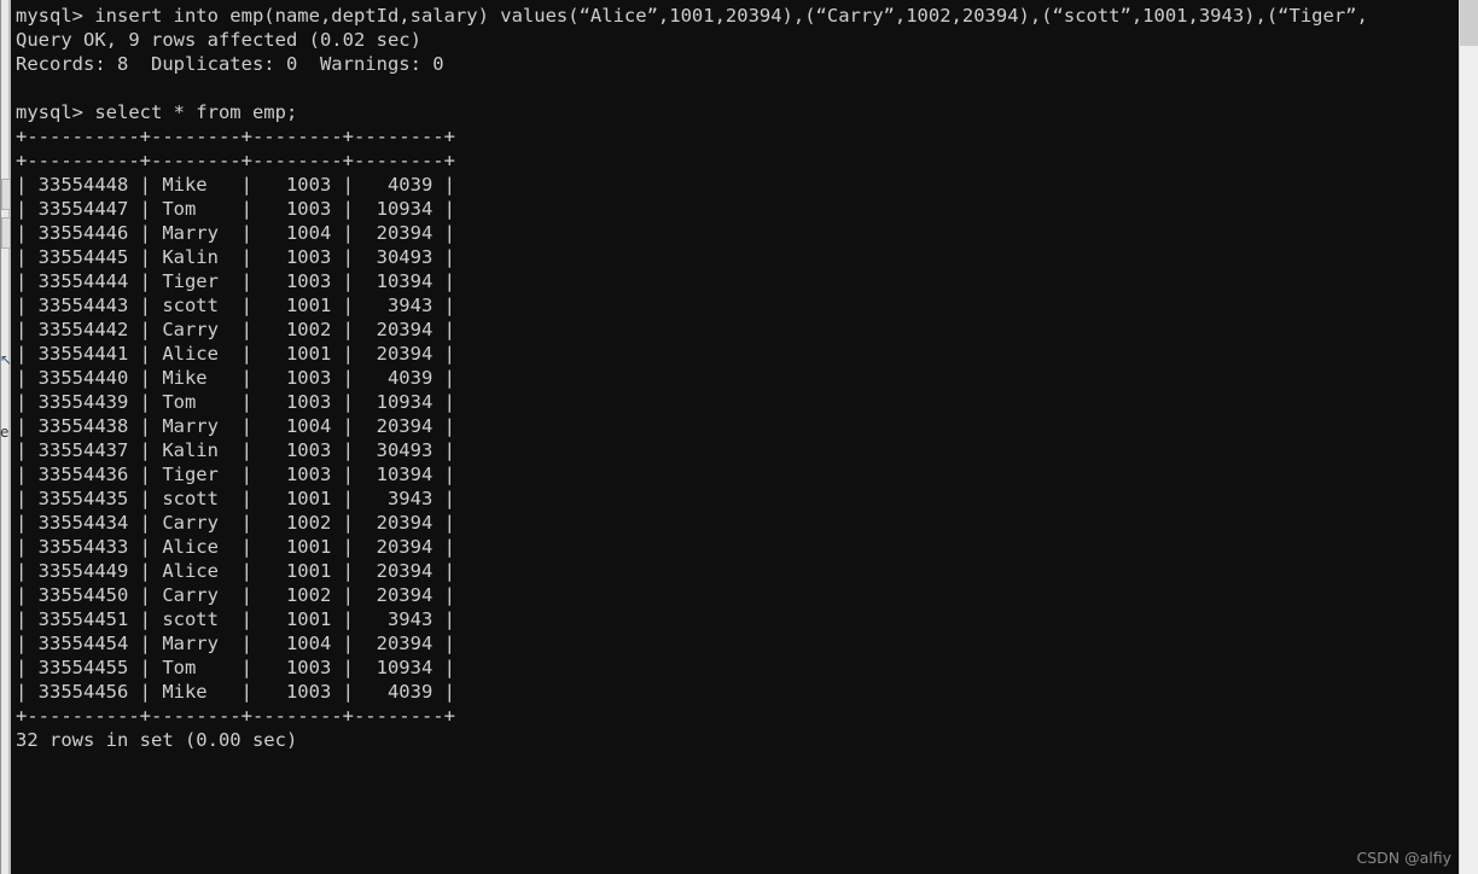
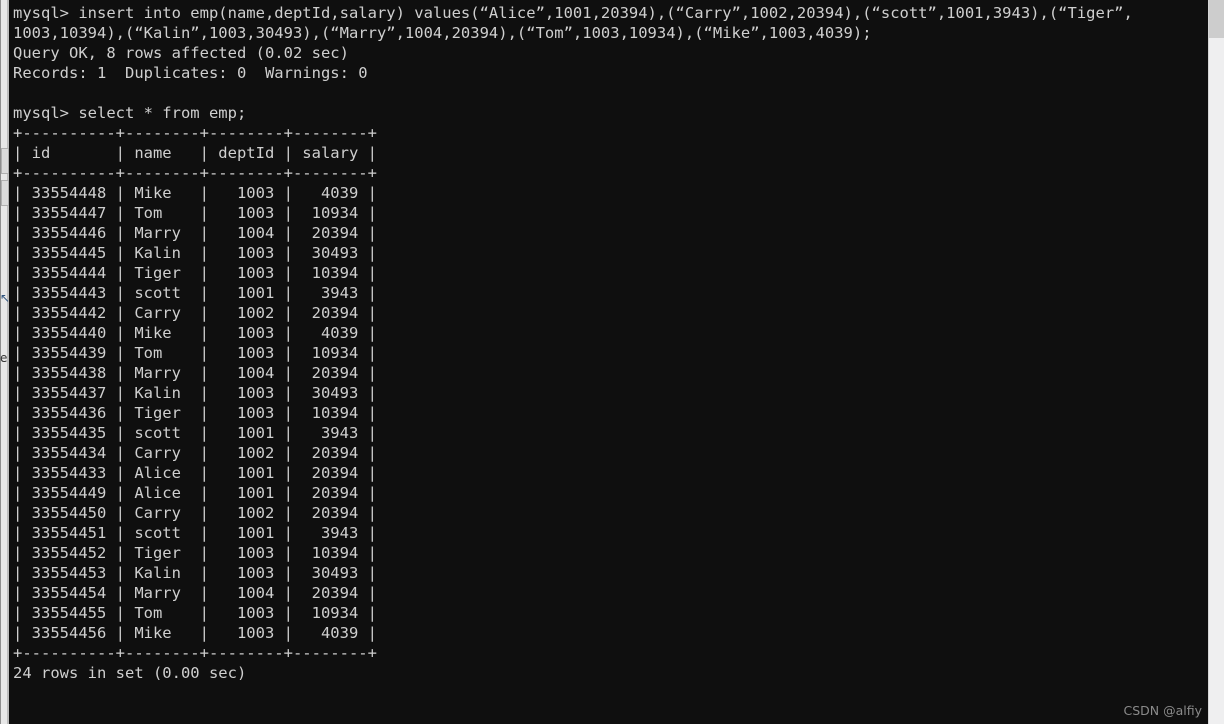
  ↖
  e
  mysql> insert into emp(name,deptId,salary) values(“Alice”,1001,20394),(“Carry”,1002,20394),(“scott”,1001,3943),(“Tiger”,
+ 1003,10394),(“Kalin”,1003,30493),(“Marry”,1004,20394),(“Tom”,1003,10934),(“Mike”,1003,4039);
- Query OK, 9 rows affected (0.02 sec)
+ Query OK, 8 rows affected (0.02 sec)
- Records: 8 Duplicates: 0 Warnings: 0
+ Records: 1 Duplicates: 0 Warnings: 0
  mysql> select * from emp;
  +----------+--------+--------+--------+
+ | id | name | deptId | salary |
  +----------+--------+--------+--------+
  | 33554448 | Mike | 1003 | 4039 |
  | 33554447 | Tom | 1003 | 10934 |
  | 33554446 | Marry | 1004 | 20394 |
  | 33554445 | Kalin | 1003 | 30493 |
  | 33554444 | Tiger | 1003 | 10394 |
  | 33554443 | scott | 1001 | 3943 |
  | 33554442 | Carry | 1002 | 20394 |
- | 33554441 | Alice | 1001 | 20394 |
  | 33554440 | Mike | 1003 | 4039 |
  | 33554439 | Tom | 1003 | 10934 |
  | 33554438 | Marry | 1004 | 20394 |
  | 33554437 | Kalin | 1003 | 30493 |
  | 33554436 | Tiger | 1003 | 10394 |
  | 33554435 | scott | 1001 | 3943 |
  | 33554434 | Carry | 1002 | 20394 |
  | 33554433 | Alice | 1001 | 20394 |
  | 33554449 | Alice | 1001 | 20394 |
  | 33554450 | Carry | 1002 | 20394 |
  | 33554451 | scott | 1001 | 3943 |
+ | 33554452 | Tiger | 1003 | 10394 |
+ | 33554453 | Kalin | 1003 | 30493 |
  | 33554454 | Marry | 1004 | 20394 |
  | 33554455 | Tom | 1003 | 10934 |
  | 33554456 | Mike | 1003 | 4039 |
  +----------+--------+--------+--------+
- 32 rows in set (0.00 sec)
+ 24 rows in set (0.00 sec)
  CSDN @alfiy
